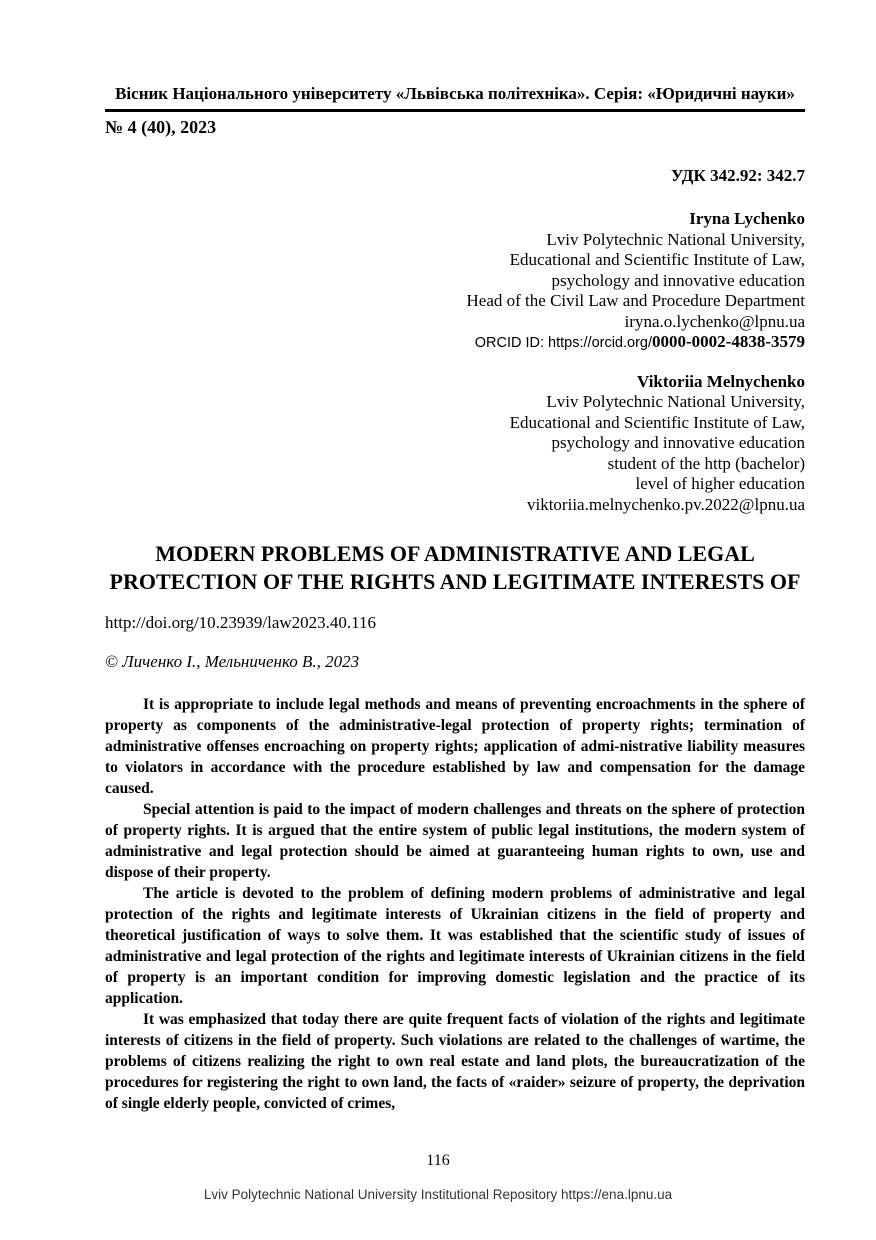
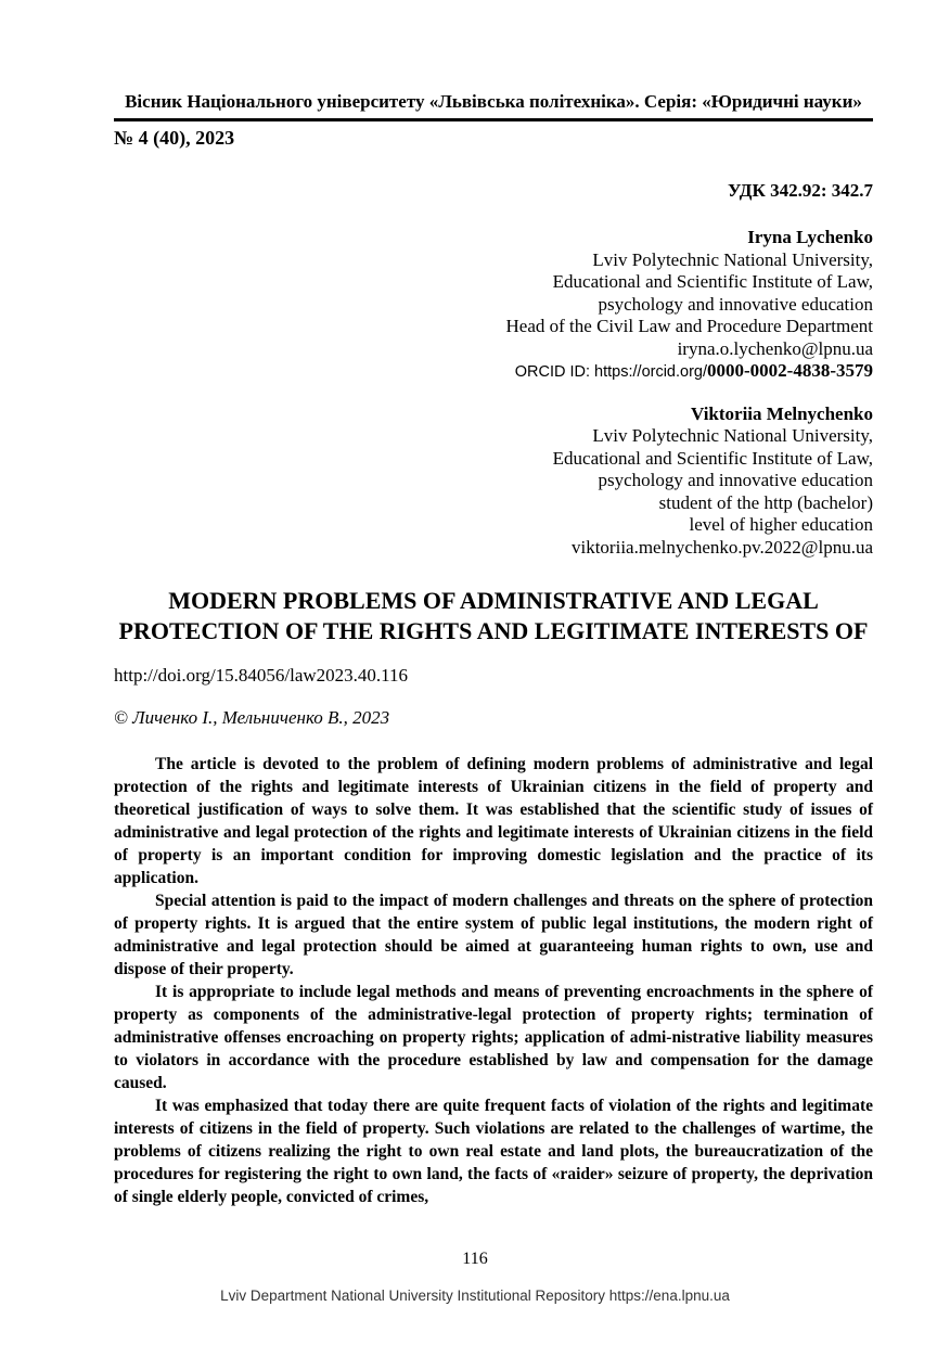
  Вісник Національного університету «Львівська політехніка». Серія: «Юридичні науки»
  № 4 (40), 2023
  УДК 342.92: 342.7
  Iryna Lychenko
  Lviv Polytechnic National University,
  Educational and Scientific Institute of Law,
  psychology and innovative education
  Head of the Civil Law and Procedure Department
  iryna.o.lychenko@lpnu.ua
  ORCID ID: https://orcid.org/0000-0002-4838-3579
  Viktoriia Melnychenko
  Lviv Polytechnic National University,
  Educational and Scientific Institute of Law,
  psychology and innovative education
  student of the http (bachelor)
  level of higher education
  viktoriia.melnychenko.pv.2022@lpnu.ua
  MODERN PROBLEMS OF ADMINISTRATIVE AND LEGAL
  PROTECTION OF THE RIGHTS AND LEGITIMATE INTERESTS OF
- http://doi.org/10.23939/law2023.40.116
+ http://doi.org/15.84056/law2023.40.116
  © Личенко І., Мельниченко В., 2023
- It is appropriate to include legal methods and means of preventing encroachments in the sphere of property as components of the administrative-legal protection of property rights; termination of administrative offenses encroaching on property rights; application of admi-nistrative liability measures to violators in accordance with the procedure established by law and compensation for the damage caused.
+ The article is devoted to the problem of defining modern problems of administrative and legal protection of the rights and legitimate interests of Ukrainian citizens in the field of property and theoretical justification of ways to solve them. It was established that the scientific study of issues of administrative and legal protection of the rights and legitimate interests of Ukrainian citizens in the field of property is an important condition for improving domestic legislation and the practice of its application.
- Special attention is paid to the impact of modern challenges and threats on the sphere of protection of property rights. It is argued that the entire system of public legal institutions, the modern system of administrative and legal protection should be aimed at guaranteeing human rights to own, use and dispose of their property.
+ Special attention is paid to the impact of modern challenges and threats on the sphere of protection of property rights. It is argued that the entire system of public legal institutions, the modern right of administrative and legal protection should be aimed at guaranteeing human rights to own, use and dispose of their property.
- The article is devoted to the problem of defining modern problems of administrative and legal protection of the rights and legitimate interests of Ukrainian citizens in the field of property and theoretical justification of ways to solve them. It was established that the scientific study of issues of administrative and legal protection of the rights and legitimate interests of Ukrainian citizens in the field of property is an important condition for improving domestic legislation and the practice of its application.
+ It is appropriate to include legal methods and means of preventing encroachments in the sphere of property as components of the administrative-legal protection of property rights; termination of administrative offenses encroaching on property rights; application of admi-nistrative liability measures to violators in accordance with the procedure established by law and compensation for the damage caused.
  It was emphasized that today there are quite frequent facts of violation of the rights and legitimate interests of citizens in the field of property. Such violations are related to the challenges of wartime, the problems of citizens realizing the right to own real estate and land plots, the bureaucratization of the procedures for registering the right to own land, the facts of «raider» seizure of property, the deprivation of single elderly people, convicted of crimes,
  116
- Lviv Polytechnic National University Institutional Repository https://ena.lpnu.ua
+ Lviv Department National University Institutional Repository https://ena.lpnu.ua
